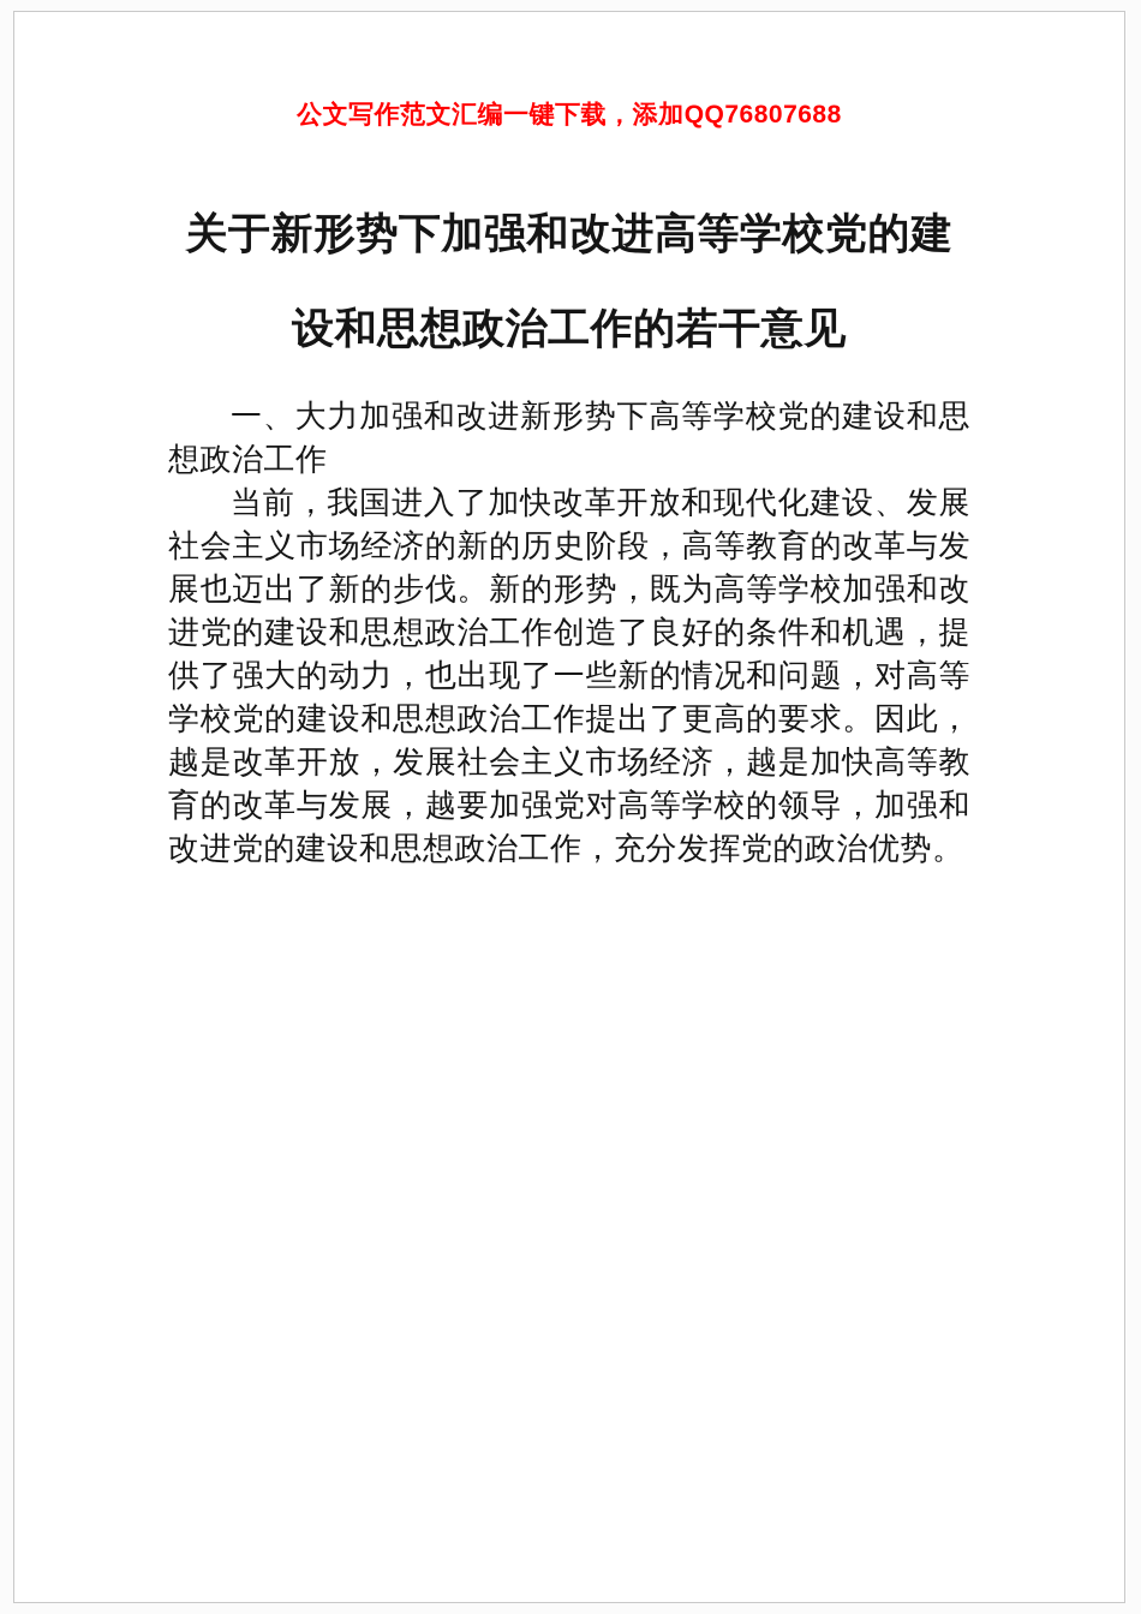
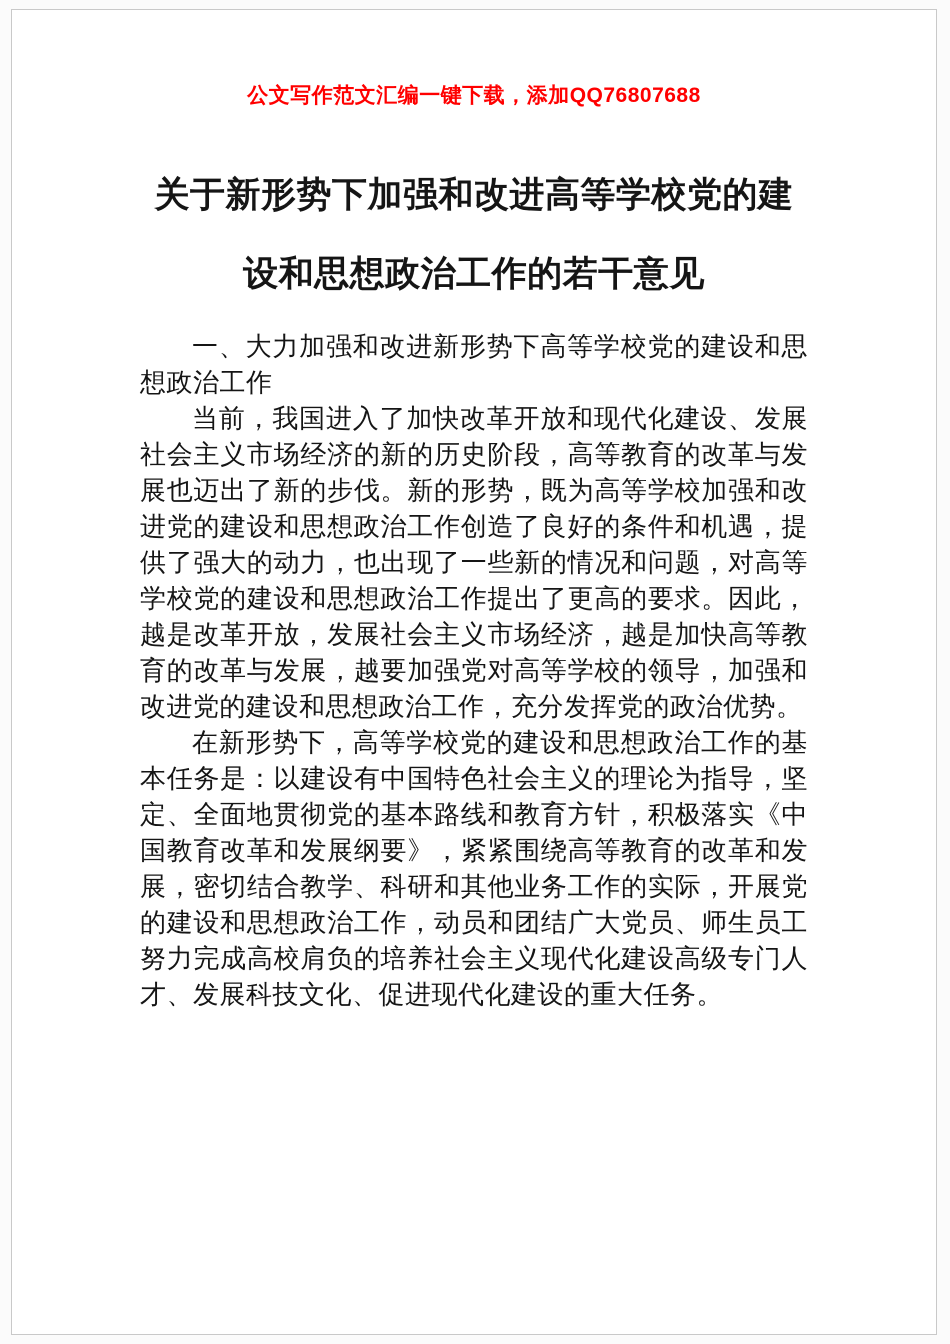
  公文写作范文汇编一键下载，添加QQ76807688
  关于新形势下加强和改进高等学校党的建设和思想政治工作的若干意见
  一、大力加强和改进新形势下高等学校党的建设和思想政治工作
  当前，我国进入了加快改革开放和现代化建设、发展社会主义市场经济的新的历史阶段，高等教育的改革与发展也迈出了新的步伐。新的形势，既为高等学校加强和改进党的建设和思想政治工作创造了良好的条件和机遇，提供了强大的动力，也出现了一些新的情况和问题，对高等学校党的建设和思想政治工作提出了更高的要求。因此，越是改革开放，发展社会主义市场经济，越是加快高等教育的改革与发展，越要加强党对高等学校的领导，加强和改进党的建设和思想政治工作，充分发挥党的政治优势。
+ 在新形势下，高等学校党的建设和思想政治工作的基本任务是：以建设有中国特色社会主义的理论为指导，坚定、全面地贯彻党的基本路线和教育方针，积极落实《中国教育改革和发展纲要》，紧紧围绕高等教育的改革和发展，密切结合教学、科研和其他业务工作的实际，开展党的建设和思想政治工作，动员和团结广大党员、师生员工努力完成高校肩负的培养社会主义现代化建设高级专门人才、发展科技文化、促进现代化建设的重大任务。
